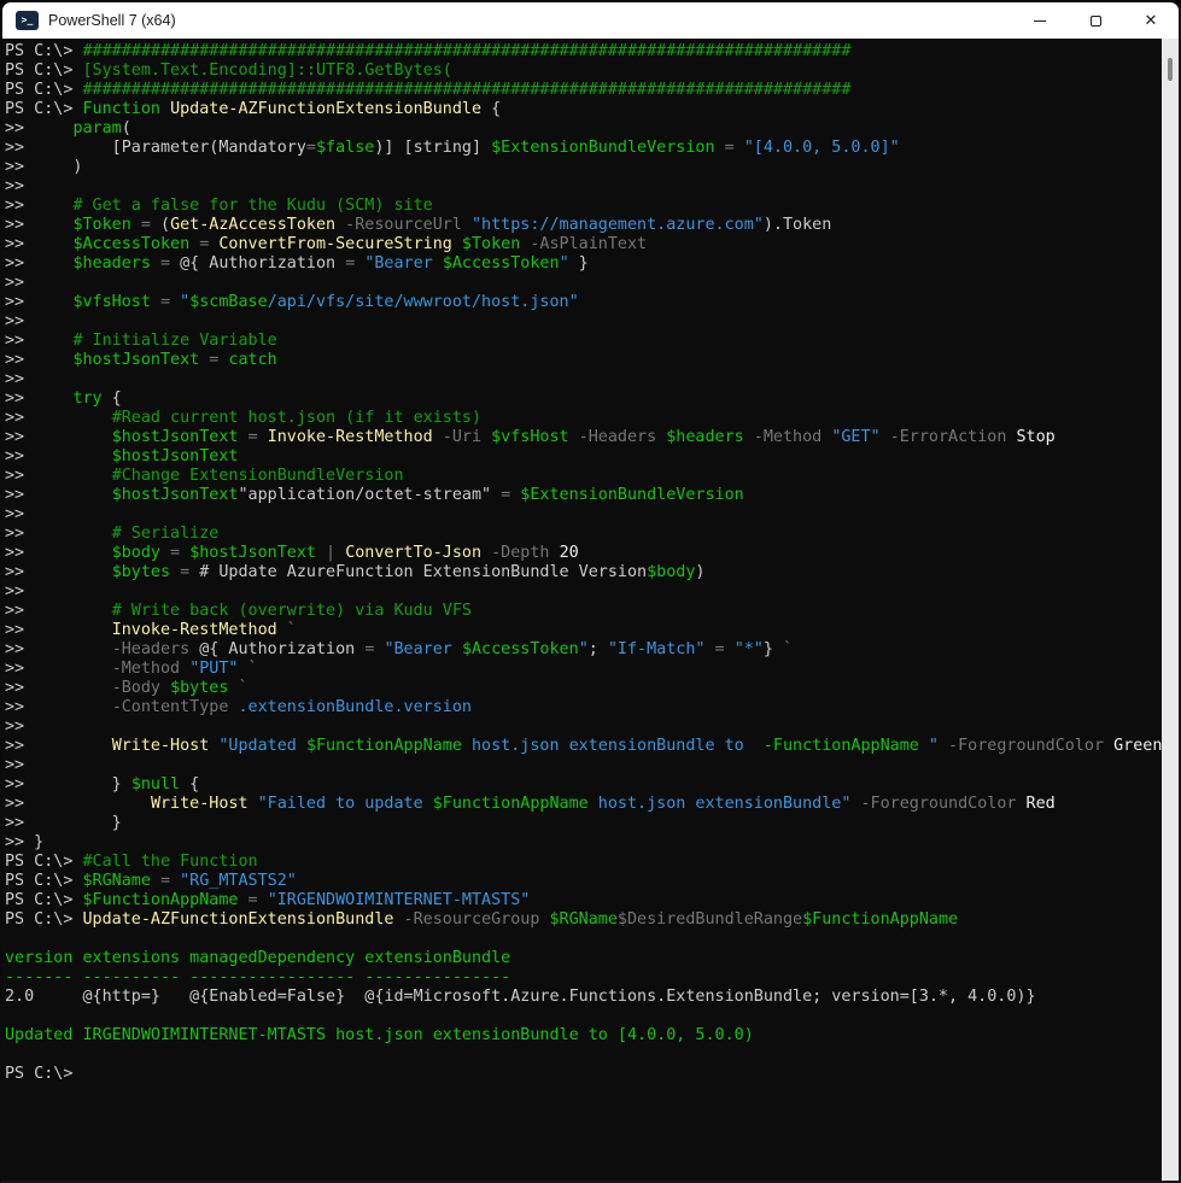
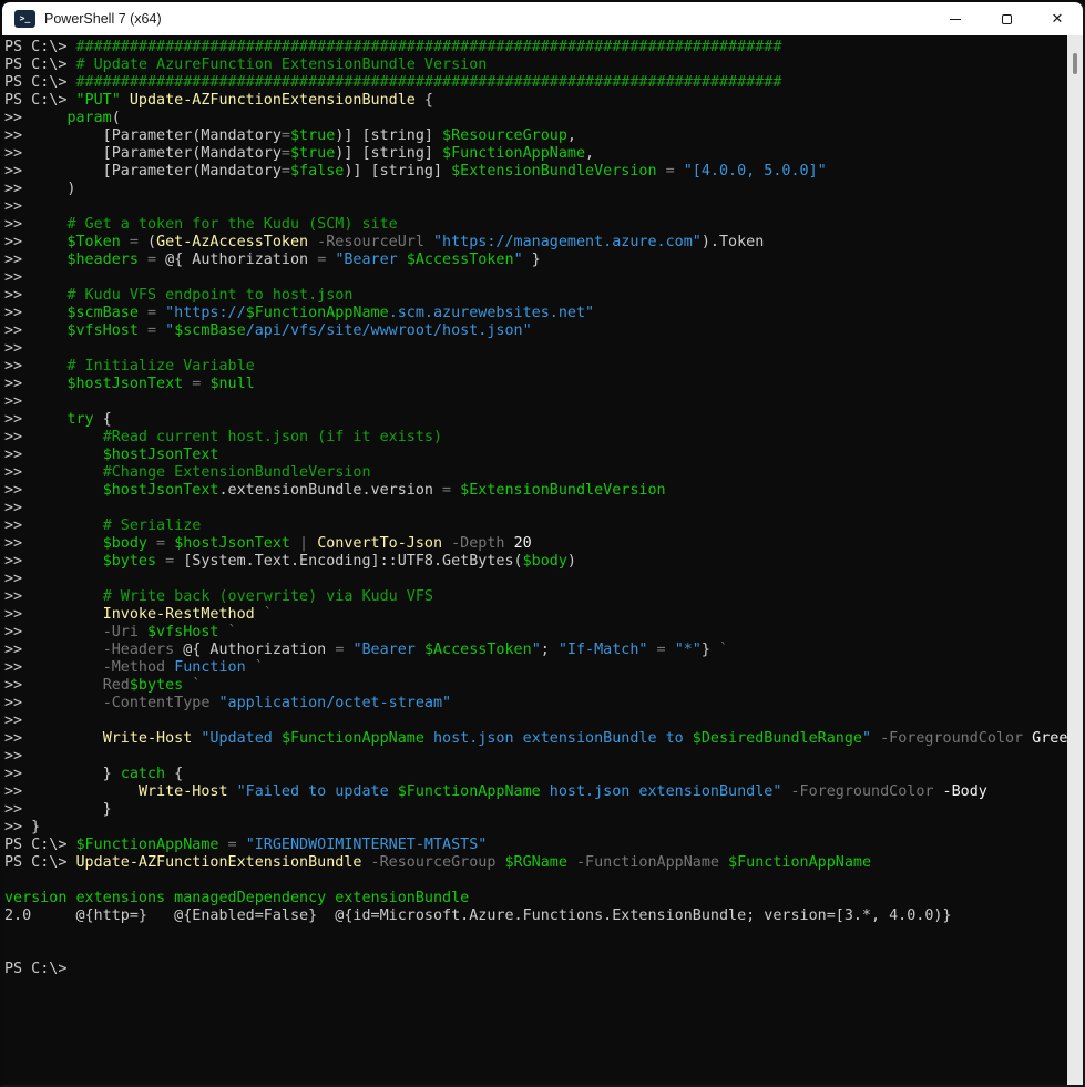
  >_
  PowerShell 7 (x64)
  ✕
  PS C:\> ###############################################################################
- PS C:\> [System.Text.Encoding]::UTF8.GetBytes(
+ PS C:\> # Update AzureFunction ExtensionBundle Version
  PS C:\> ###############################################################################
- PS C:\> Function Update-AZFunctionExtensionBundle {
+ PS C:\> "PUT" Update-AZFunctionExtensionBundle {
  >> param(
+ >> [Parameter(Mandatory=$true)] [string] $ResourceGroup,
+ >> [Parameter(Mandatory=$true)] [string] $FunctionAppName,
  >> [Parameter(Mandatory=$false)] [string] $ExtensionBundleVersion = "[4.0.0, 5.0.0]"
  >> )
  >>
- >> # Get a false for the Kudu (SCM) site
+ >> # Get a token for the Kudu (SCM) site
  >> $Token = (Get-AzAccessToken -ResourceUrl "https://management.azure.com").Token
- >> $AccessToken = ConvertFrom-SecureString $Token -AsPlainText
  >> $headers = @{ Authorization = "Bearer $AccessToken" }
  >>
+ >> # Kudu VFS endpoint to host.json
+ >> $scmBase = "https://$FunctionAppName.scm.azurewebsites.net"
  >> $vfsHost = "$scmBase/api/vfs/site/wwwroot/host.json"
  >>
  >> # Initialize Variable
- >> $hostJsonText = catch
+ >> $hostJsonText = $null
  >>
  >> try {
  >> #Read current host.json (if it exists)
- >> $hostJsonText = Invoke-RestMethod -Uri $vfsHost -Headers $headers -Method "GET" -ErrorAction Stop
  >> $hostJsonText
  >> #Change ExtensionBundleVersion
- >> $hostJsonText"application/octet-stream" = $ExtensionBundleVersion
+ >> $hostJsonText.extensionBundle.version = $ExtensionBundleVersion
  >>
  >> # Serialize
  >> $body = $hostJsonText | ConvertTo-Json -Depth 20
- >> $bytes = # Update AzureFunction ExtensionBundle Version$body)
+ >> $bytes = [System.Text.Encoding]::UTF8.GetBytes($body)
  >>
  >> # Write back (overwrite) via Kudu VFS
  >> Invoke-RestMethod `
+ >> -Uri $vfsHost `
  >> -Headers @{ Authorization = "Bearer $AccessToken"; "If-Match" = "*"} `
- >> -Method "PUT" `
+ >> -Method Function `
- >> -Body $bytes `
+ >> Red$bytes `
- >> -ContentType .extensionBundle.version
+ >> -ContentType "application/octet-stream"
  >>
- >> Write-Host "Updated $FunctionAppName host.json extensionBundle to -FunctionAppName " -ForegroundColor Green
+ >> Write-Host "Updated $FunctionAppName host.json extensionBundle to $DesiredBundleRange" -ForegroundColor Gree
  >>
- >> } $null {
+ >> } catch {
- >> Write-Host "Failed to update $FunctionAppName host.json extensionBundle" -ForegroundColor Red
+ >> Write-Host "Failed to update $FunctionAppName host.json extensionBundle" -ForegroundColor -Body
  >> }
  >> }
- PS C:\> #Call the Function
- PS C:\> $RGName = "RG_MTASTS2"
  PS C:\> $FunctionAppName = "IRGENDWOIMINTERNET-MTASTS"
- PS C:\> Update-AZFunctionExtensionBundle -ResourceGroup $RGName$DesiredBundleRange$FunctionAppName
+ PS C:\> Update-AZFunctionExtensionBundle -ResourceGroup $RGName -FunctionAppName $FunctionAppName
  version extensions managedDependency extensionBundle
- ------- ---------- ----------------- ---------------
  2.0 @{http=} @{Enabled=False} @{id=Microsoft.Azure.Functions.ExtensionBundle; version=[3.*, 4.0.0)}
- Updated IRGENDWOIMINTERNET-MTASTS host.json extensionBundle to [4.0.0, 5.0.0)
  PS C:\>
